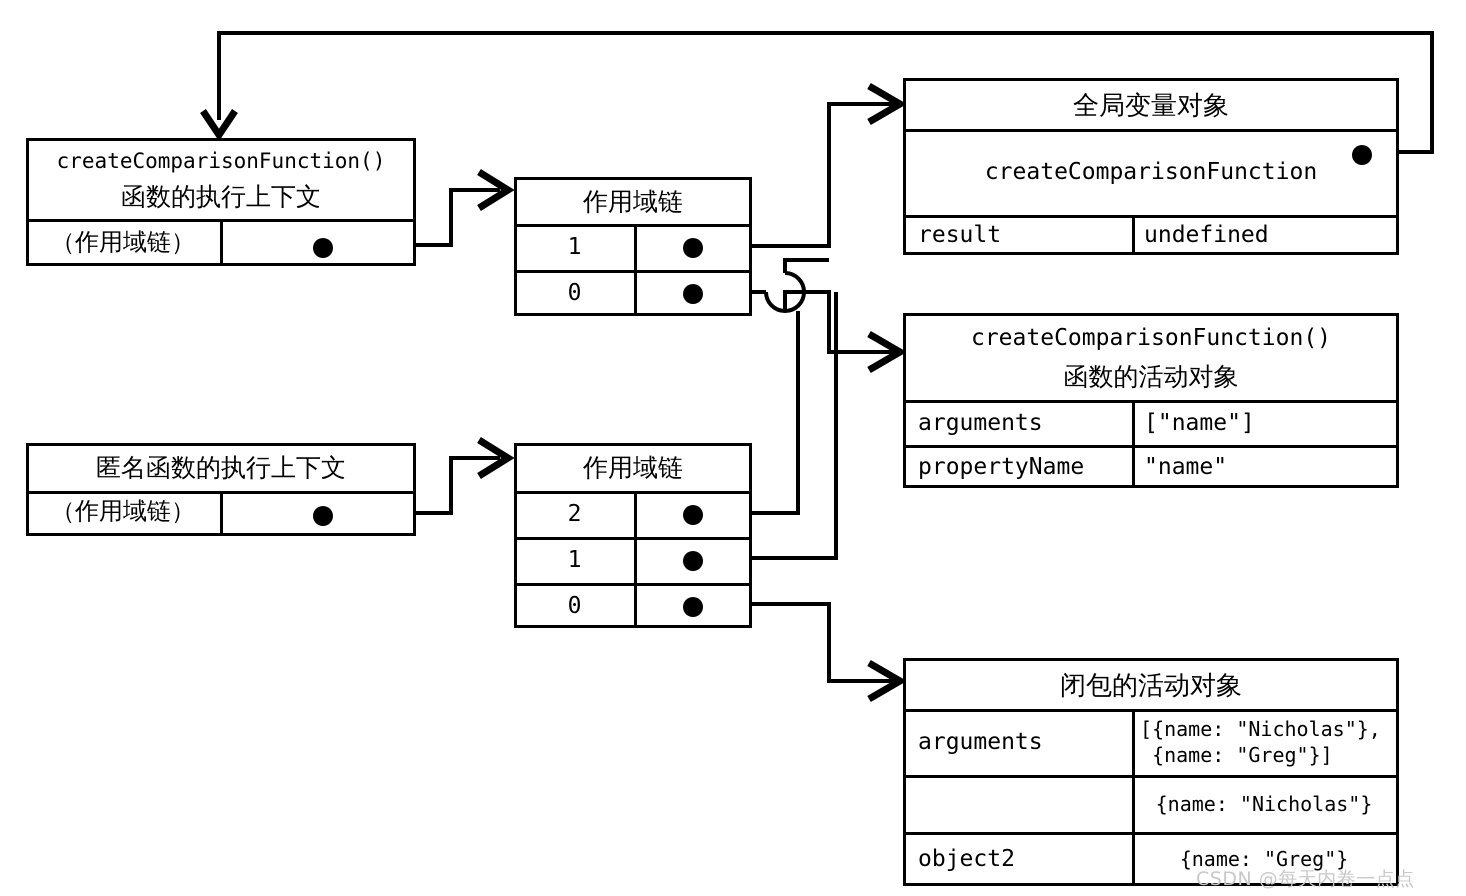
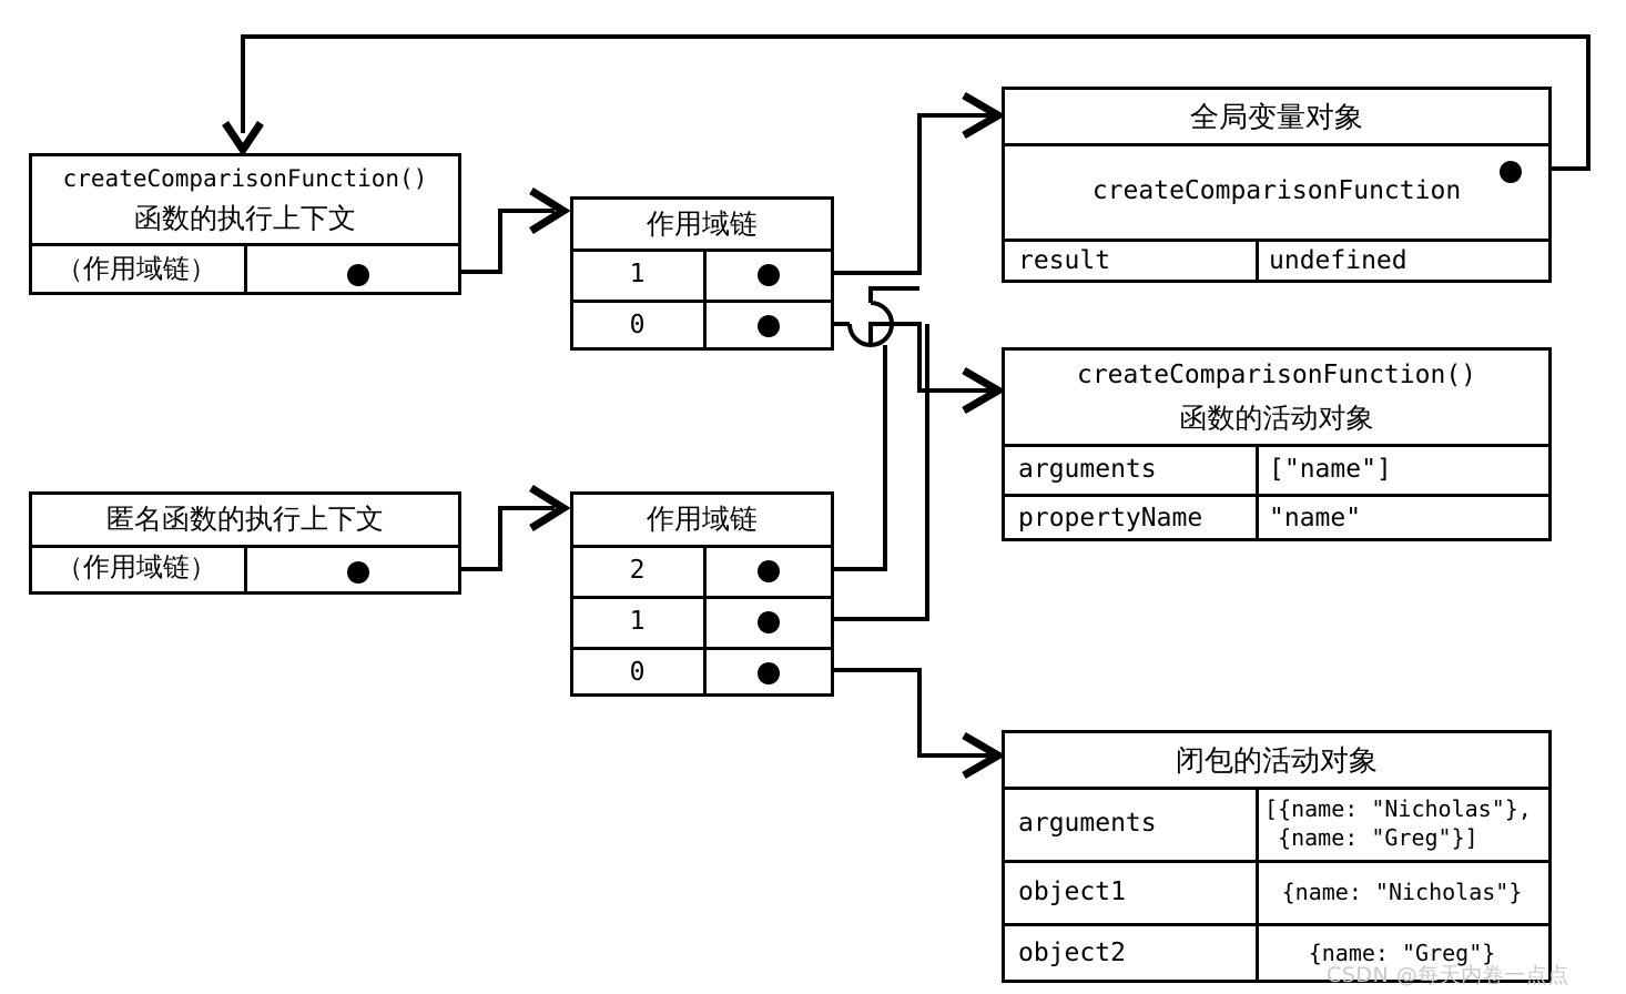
  createComparisonFunction()
  函数的执行上下文
  （作用域链）
  作用域链
  1
  0
  全局变量对象
  createComparisonFunction
  result
  undefined
  createComparisonFunction()
  函数的活动对象
  arguments
  ["name"]
  propertyName
  "name"
  匿名函数的执行上下文
  （作用域链）
  作用域链
  2
  1
  0
  闭包的活动对象
  arguments
  [{name: "Nicholas"},
  {name: "Greg"}]
+ object1
  {name: "Nicholas"}
  object2
  {name: "Greg"}
  CSDN @每天内卷一点点
